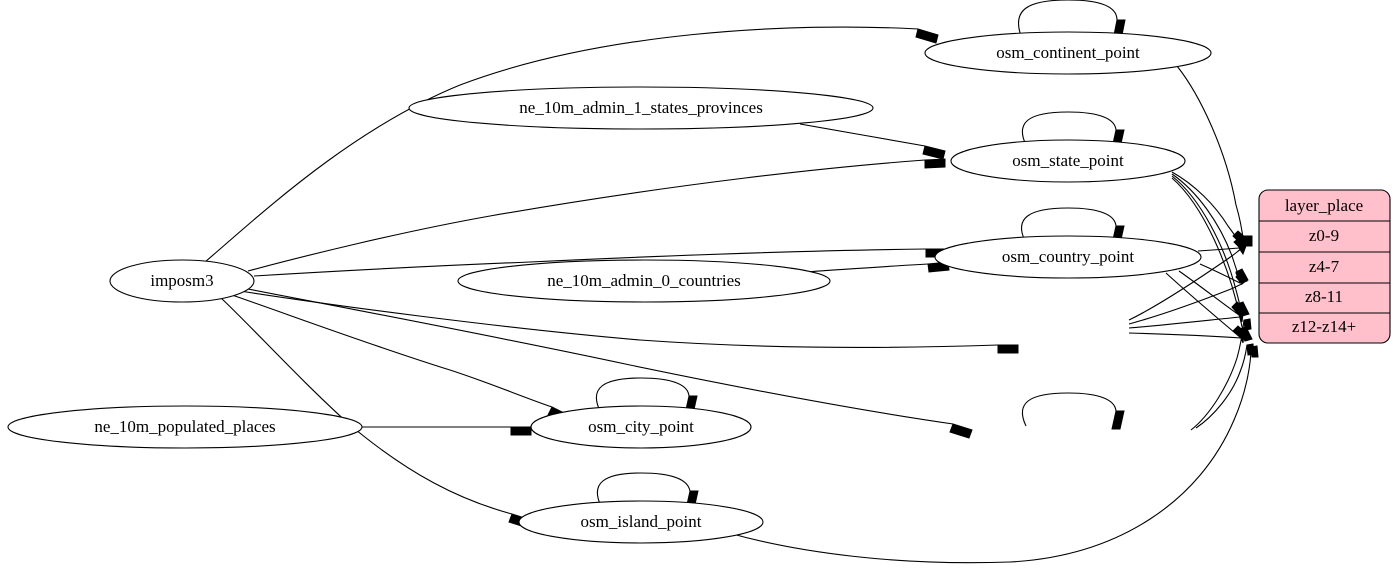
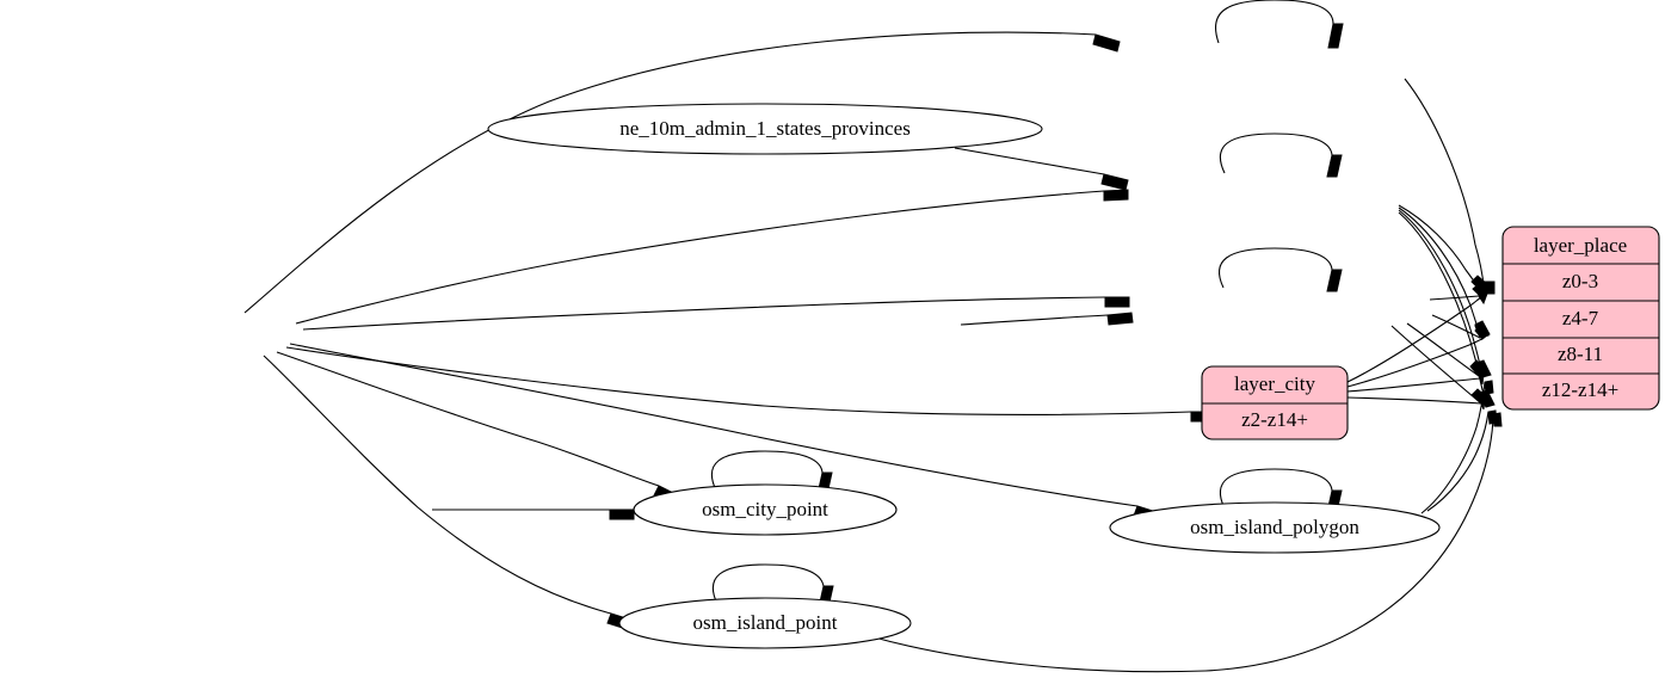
- imposm3
  ne_10m_admin_1_states_provinces
- ne_10m_admin_0_countries
- ne_10m_populated_places
- osm_continent_point
- osm_state_point
- osm_country_point
  osm_city_point
+ osm_island_polygon
  osm_island_point
  layer_place
- z0-9
+ z0-3
  z4-7
  z8-11
  z12-z14+
+ layer_city
+ z2-z14+
